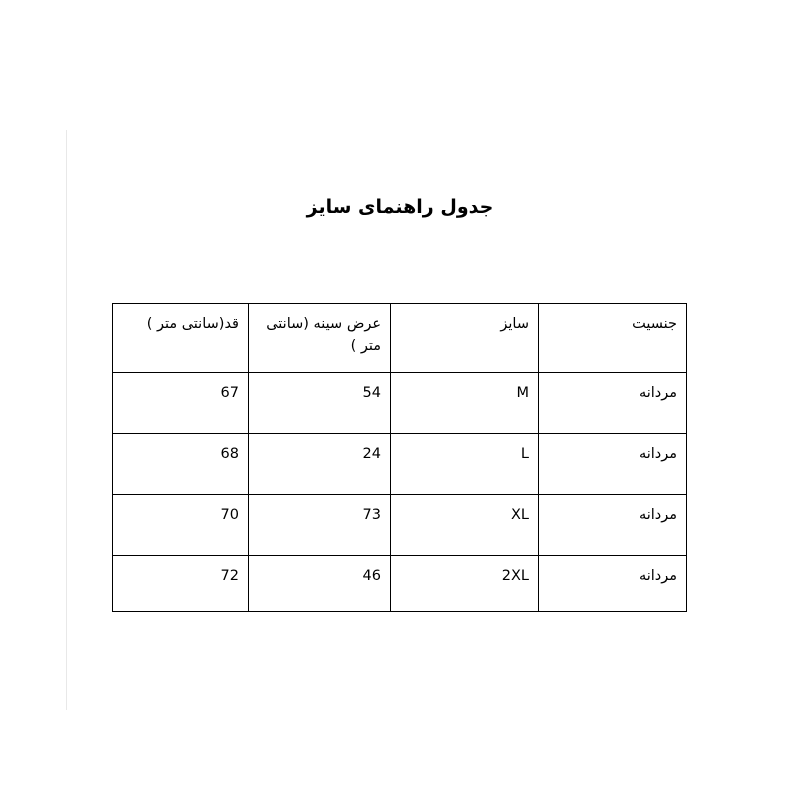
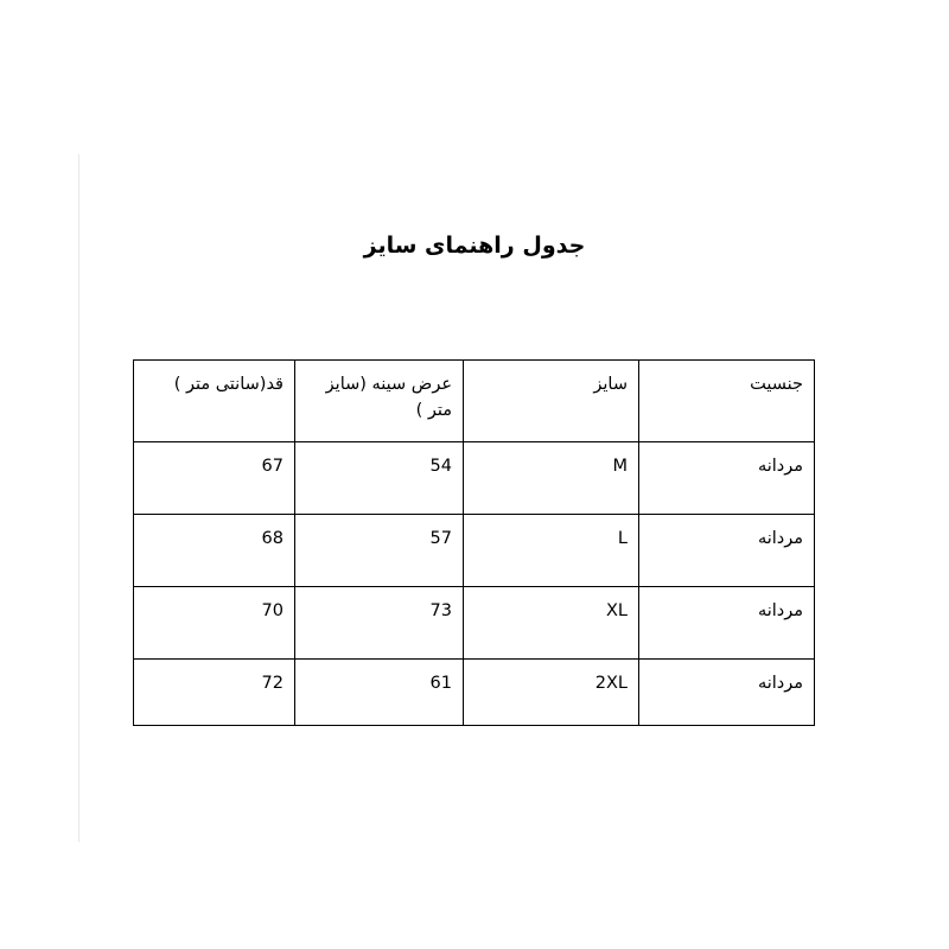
  جدول راهنمای سایز
- جنسیت	سایز	عرض سینه (سانتی متر )	قد(سانتی متر )
+ جنسیت	سایز	عرض سینه (سایز متر )	قد(سانتی متر )
  مردانه	M	54	67
- مردانه	L	24	68
+ مردانه	L	57	68
  مردانه	XL	73	70
- مردانه	2XL	46	72
+ مردانه	2XL	61	72
